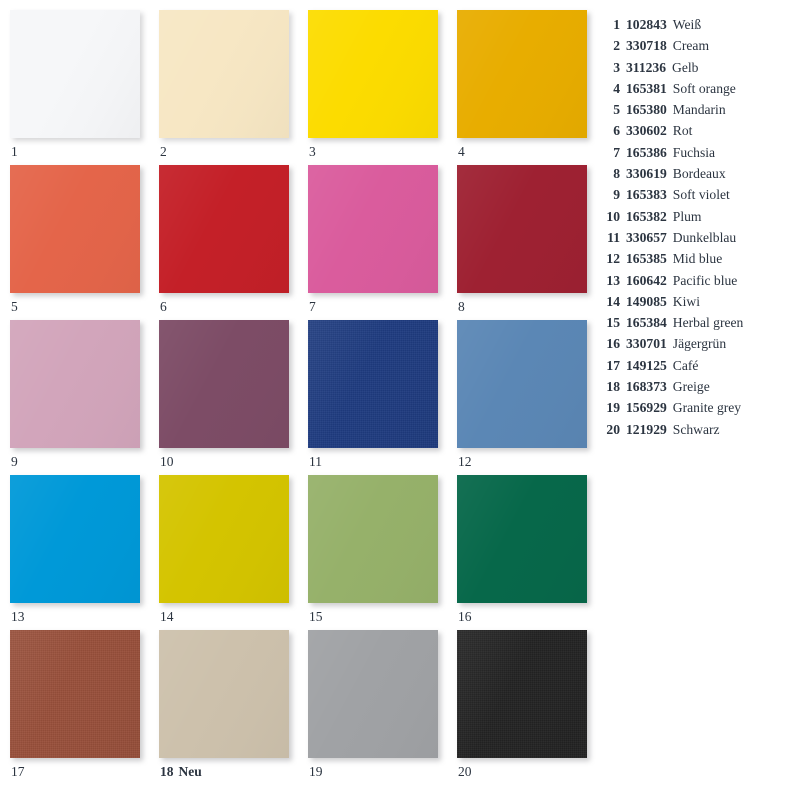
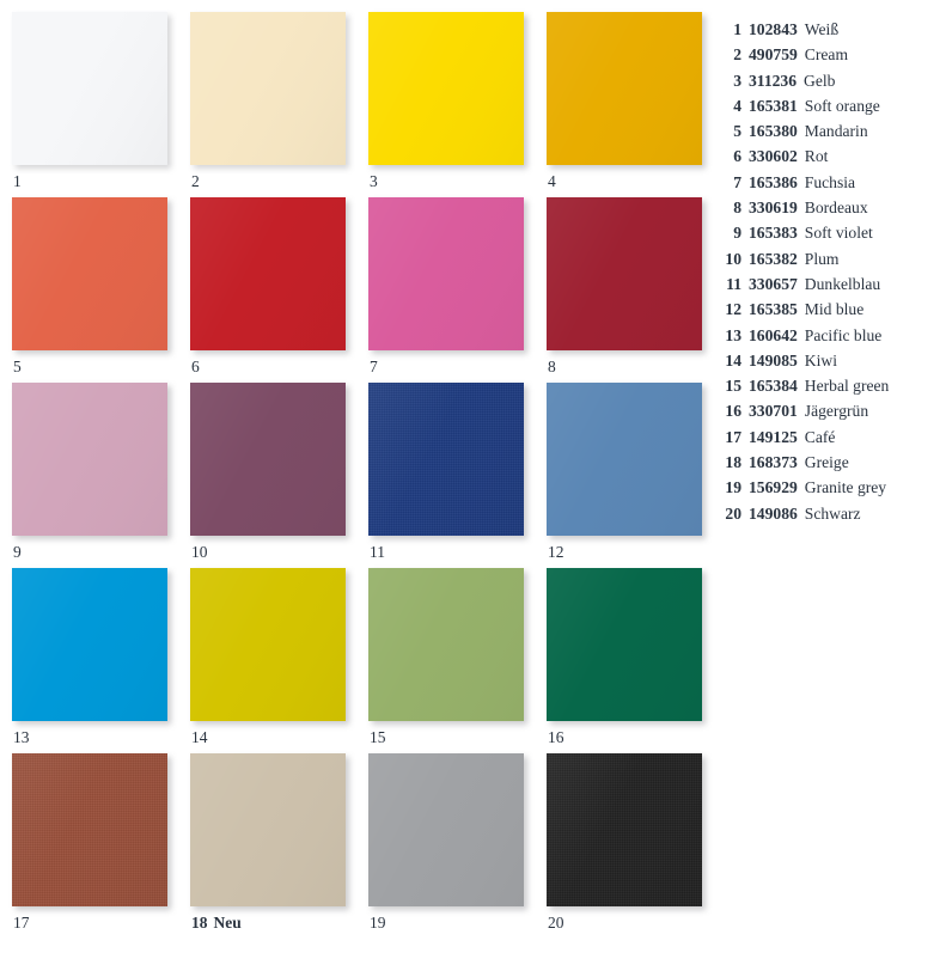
  1
  2
  3
  4
  5
  6
  7
  8
  9
  10
  11
  12
  13
  14
  15
  16
  17
  18 Neu
  19
  20
  1
  102843
  Weiß
  2
- 330718
+ 490759
  Cream
  3
  311236
  Gelb
  4
  165381
  Soft orange
  5
  165380
  Mandarin
  6
  330602
  Rot
  7
  165386
  Fuchsia
  8
  330619
  Bordeaux
  9
  165383
  Soft violet
  10
  165382
  Plum
  11
  330657
  Dunkelblau
  12
  165385
  Mid blue
  13
  160642
  Pacific blue
  14
  149085
  Kiwi
  15
  165384
  Herbal green
  16
  330701
  Jägergrün
  17
  149125
  Café
  18
  168373
  Greige
  19
  156929
  Granite grey
  20
- 121929
+ 149086
  Schwarz
